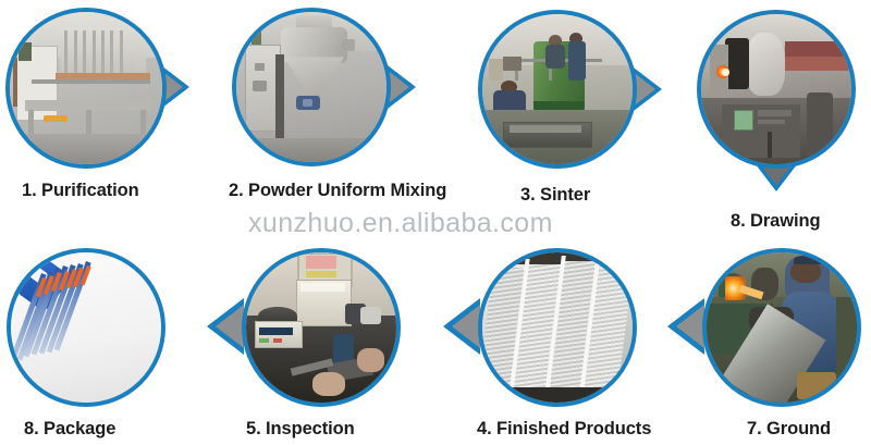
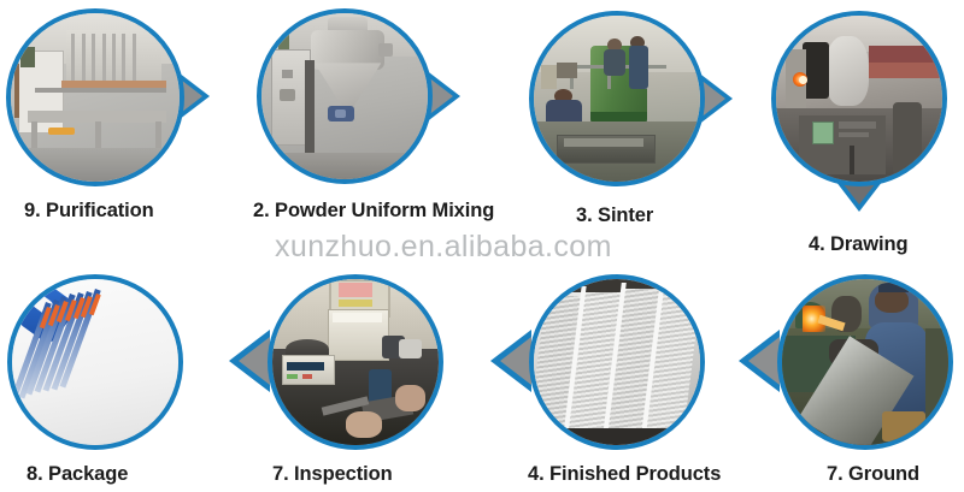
- 1. Purification
+ 9. Purification
  2. Powder Uniform Mixing
  3. Sinter
- 8. Drawing
+ 4. Drawing
  7. Ground
  4. Finished Products
- 5. Inspection
+ 7. Inspection
  8. Package
  xunzhuo.en.alibaba.com
